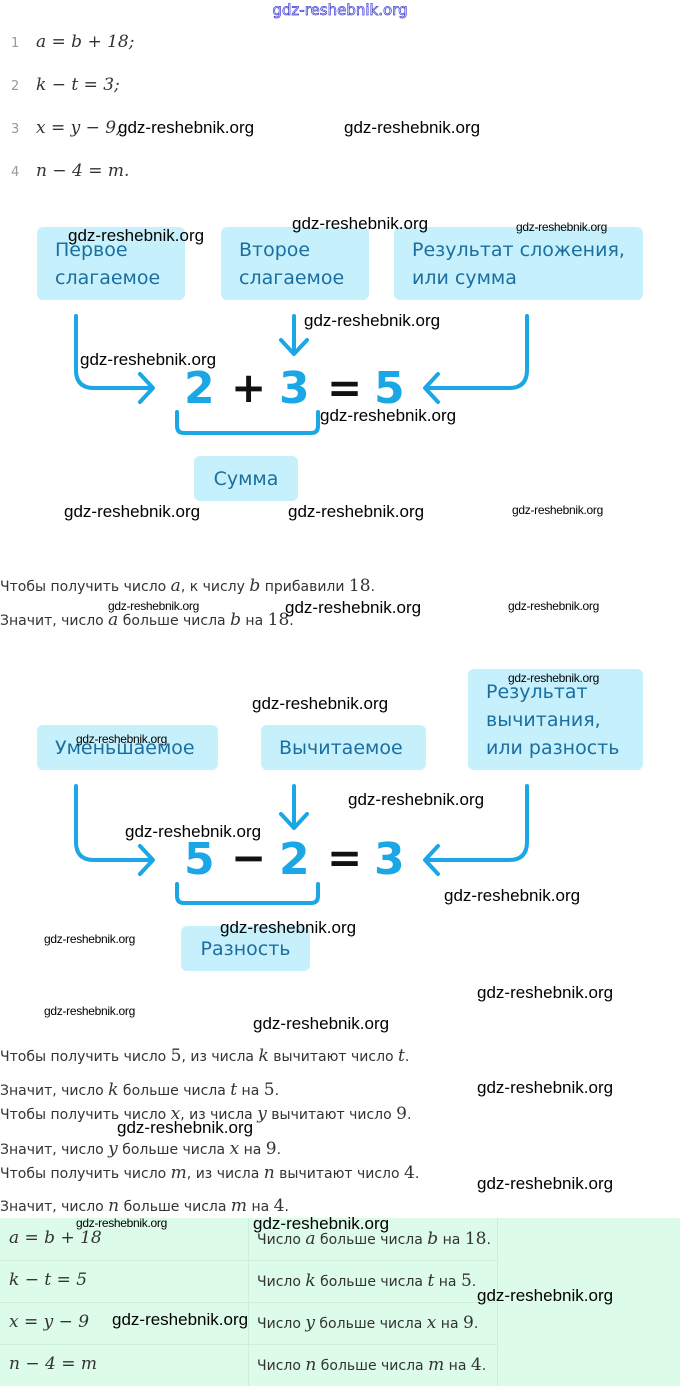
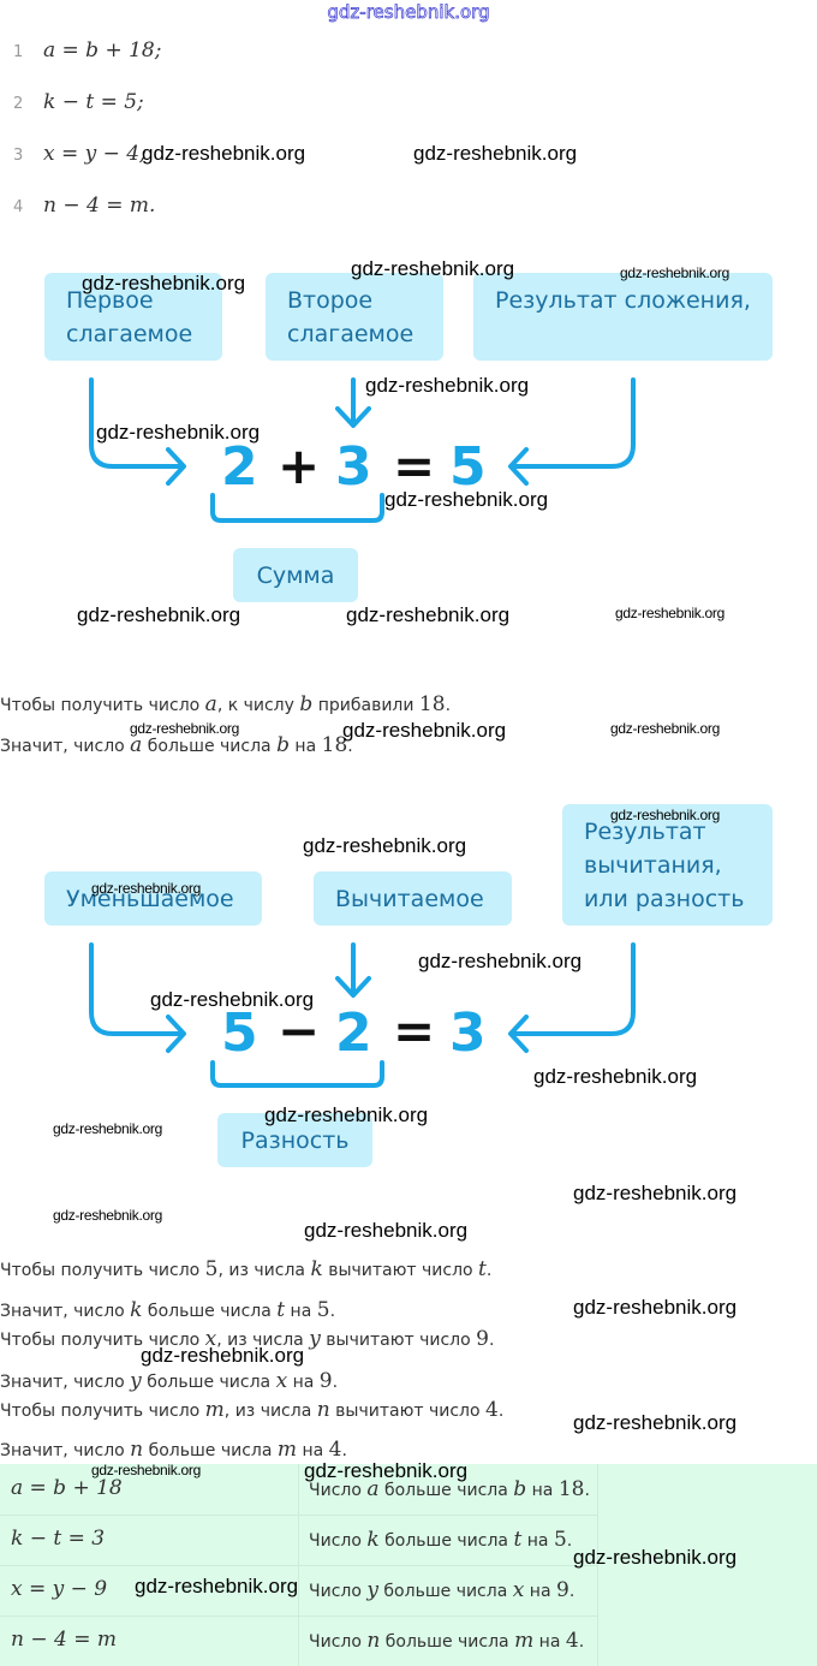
  gdz-reshebnik.org
  1
  a = b + 18;
  2
- k − t = 3;
+ k − t = 5;
  3
- x = y − 9;
+ x = y − 4;
  4
  n − 4 = m.
  Первое
  слагаемое
  Второе
  слагаемое
  Результат сложения,
- или сумма
  2
  +
  3
  =
  5
  Сумма
  Чтобы получить число a, к числу b прибавили 18.
  Значит, число a больше числа b на 18.
  Уменьшаемое
  Вычитаемое
  Результат
  вычитания,
  или разность
  5
  −
  2
  =
  3
  Разность
  Чтобы получить число 5, из числа k вычитают число t.
  Значит, число k больше числа t на 5.
  Чтобы получить число x, из числа y вычитают число 9.
  Значит, число y больше числа x на 9.
  Чтобы получить число m, из числа n вычитают число 4.
  Значит, число n больше числа m на 4.
  a = b + 18
  Число a больше числа b на 18.
- k − t = 5
+ k − t = 3
  Число k больше числа t на 5.
  x = y − 9
  Число y больше числа x на 9.
  n − 4 = m
  Число n больше числа m на 4.
  gdz-reshebnik.org
  gdz-reshebnik.org
  gdz-reshebnik.org
  gdz-reshebnik.org
  gdz-reshebnik.org
  gdz-reshebnik.org
  gdz-reshebnik.org
  gdz-reshebnik.org
  gdz-reshebnik.org
  gdz-reshebnik.org
  gdz-reshebnik.org
  gdz-reshebnik.org
  gdz-reshebnik.org
  gdz-reshebnik.org
  gdz-reshebnik.org
  gdz-reshebnik.org
  gdz-reshebnik.org
  gdz-reshebnik.org
  gdz-reshebnik.org
  gdz-reshebnik.org
  gdz-reshebnik.org
  gdz-reshebnik.org
  gdz-reshebnik.org
  gdz-reshebnik.org
  gdz-reshebnik.org
  gdz-reshebnik.org
  gdz-reshebnik.org
  gdz-reshebnik.org
  gdz-reshebnik.org
  gdz-reshebnik.org
  gdz-reshebnik.org
  gdz-reshebnik.org
